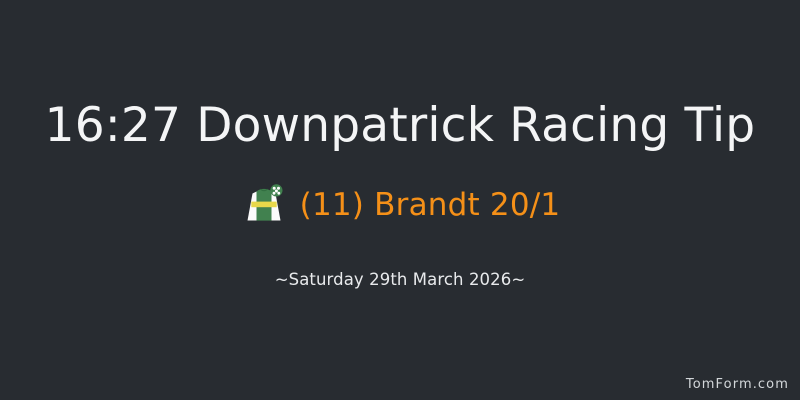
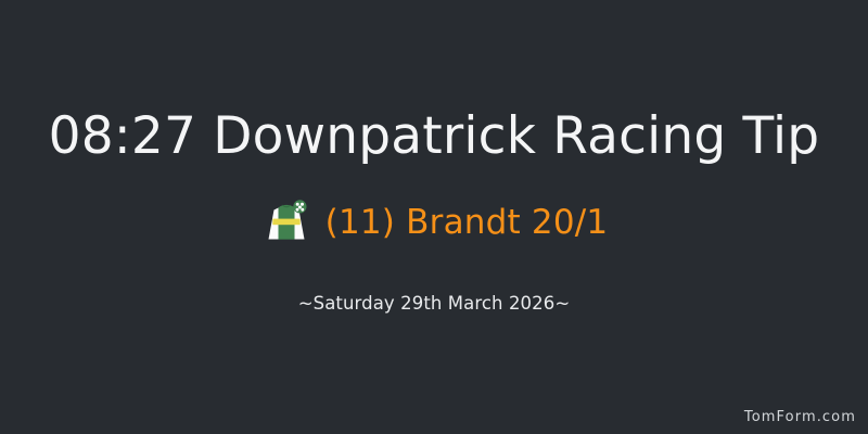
- 16:27 Downpatrick Racing Tip
+ 08:27 Downpatrick Racing Tip
  (11) Brandt 20/1
  ~Saturday 29th March 2026~
  TomForm.com
